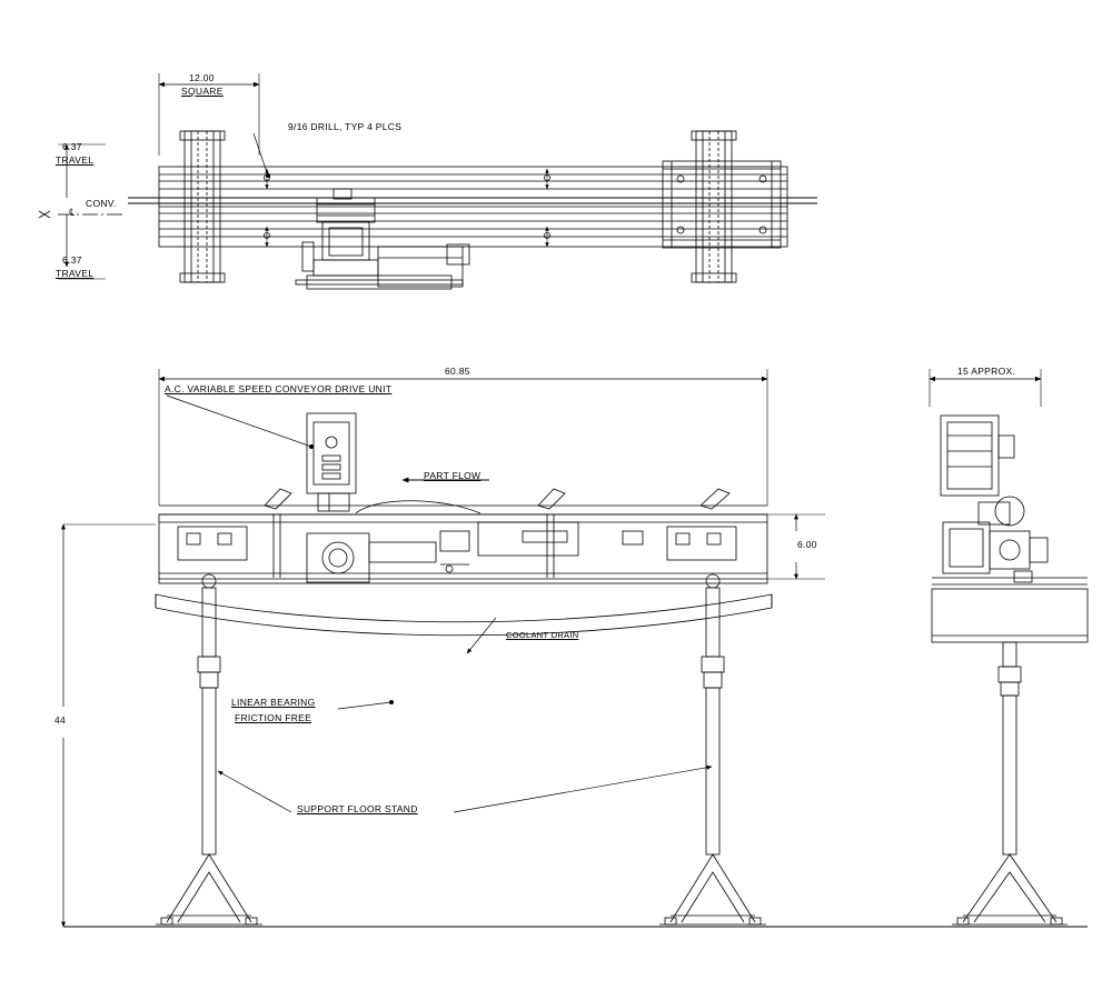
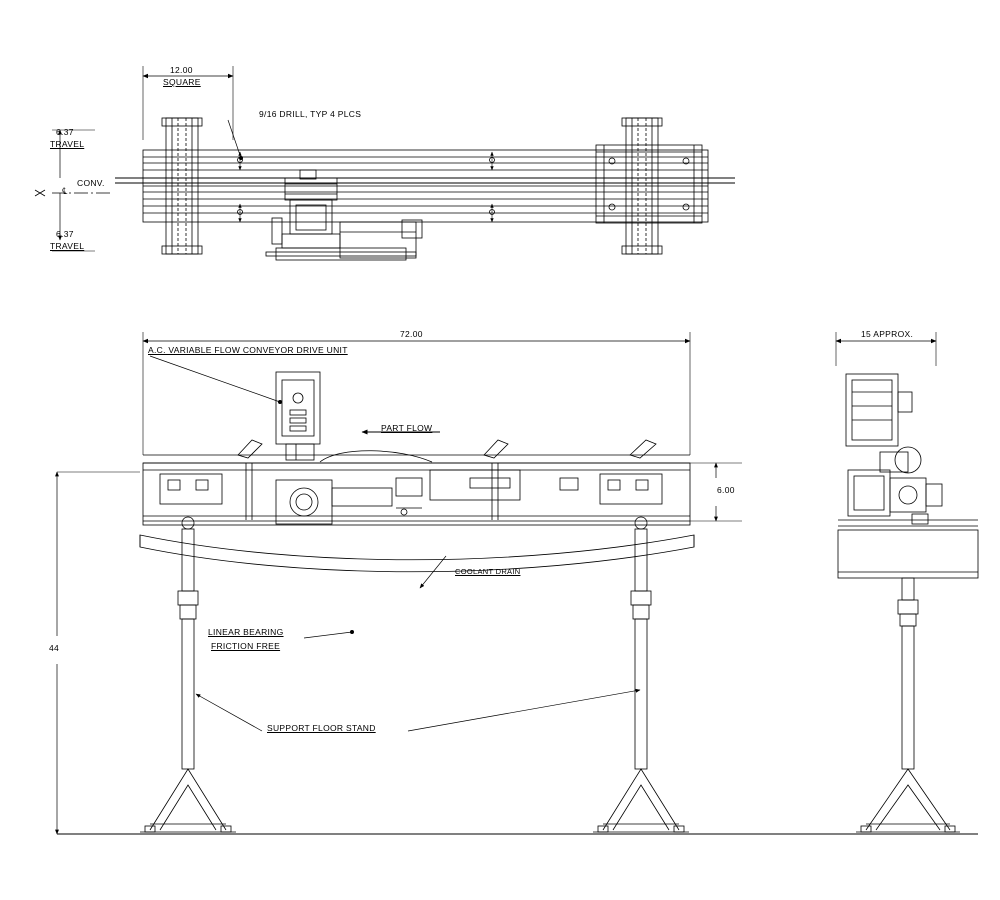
  12.00
  SQUARE
  9/16 DRILL, TYP 4 PLCS
  6.37
  TRAVEL
  6.37
  TRAVEL
  CONV.
  ℄
- 60.85
+ 72.00
- A.C. VARIABLE SPEED CONVEYOR DRIVE UNIT
+ A.C. VARIABLE FLOW CONVEYOR DRIVE UNIT
  PART FLOW
  6.00
  COOLANT DRAIN
  LINEAR BEARING
  FRICTION FREE
  SUPPORT FLOOR STAND
  44
  15 APPROX.
